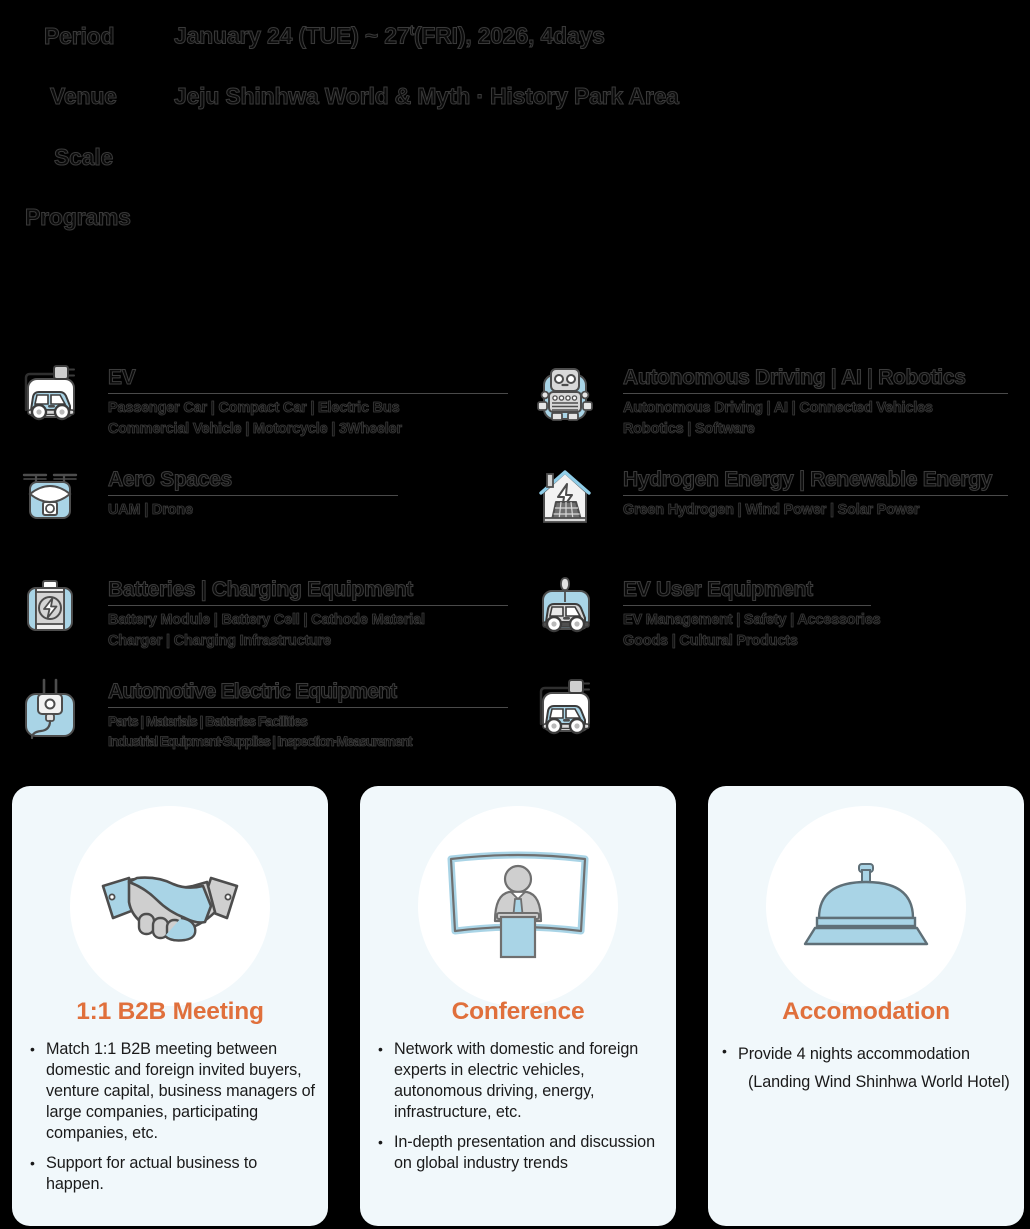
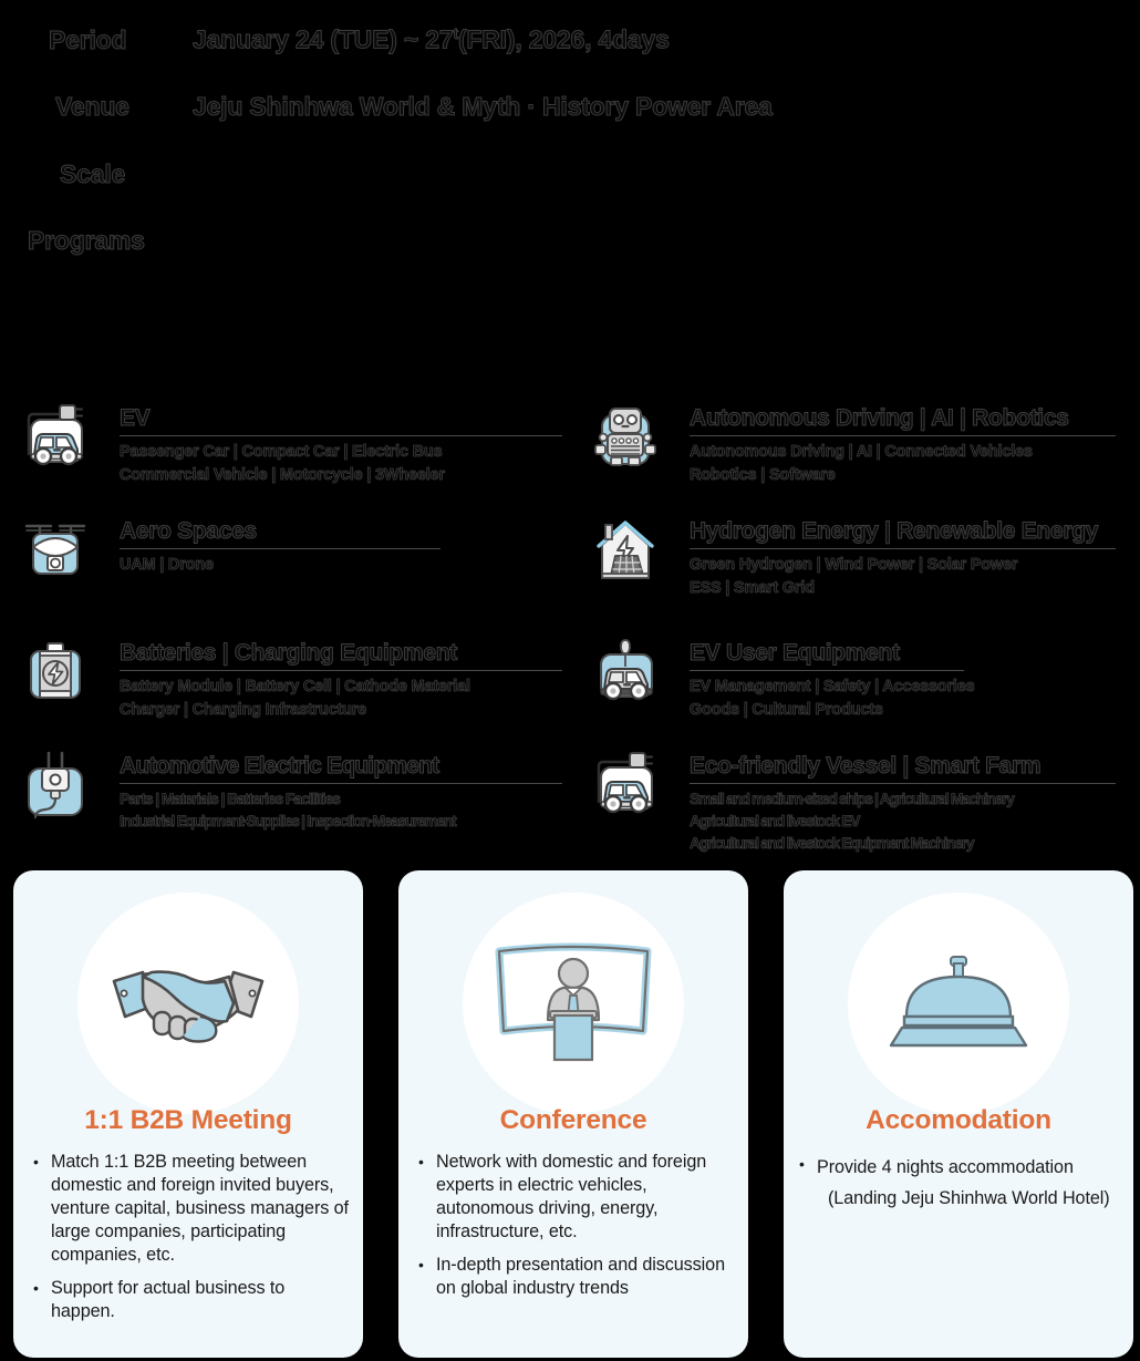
  Period
  January 24 (TUE) ~ 27t(FRI), 2026, 4days
  Venue
- Jeju Shinhwa World & Myth · History Park Area
+ Jeju Shinhwa World & Myth · History Power Area
  Scale
  Programs
  EV
  Passenger Car | Compact Car | Electric Bus
  Commercial Vehicle | Motorcycle | 3Wheeler
  Aero Spaces
  UAM | Drone
  Batteries | Charging Equipment
  Battery Module | Battery Cell | Cathode Material
  Charger | Charging Infrastructure
  Automotive Electric Equipment
  Parts | Materials | Batteries Facilities
  Industrial Equipment·Supplies | Inspection·Measurement
  Autonomous Driving | AI | Robotics
  Autonomous Driving | AI | Connected Vehicles
  Robotics | Software
  Hydrogen Energy | Renewable Energy
  Green Hydrogen | Wind Power | Solar Power
+ ESS | Smart Grid
  EV User Equipment
  EV Management | Safety | Accessories
  Goods | Cultural Products
+ Eco-friendly Vessel | Smart Farm
+ Small and medium-sized ships | Agricultural Machinery
+ Agricultural and livestock EV
+ Agricultural and livestock Equipment Machinery
  1:1 B2B Meeting
  •
  Match 1:1 B2B meeting between domestic and foreign invited buyers, venture capital, business managers of large companies, participating companies, etc.
  •
  Support for actual business to happen.
  Conference
  •
  Network with domestic and foreign experts in electric vehicles, autonomous driving, energy, infrastructure, etc.
  •
  In-depth presentation and discussion on global industry trends
  Accomodation
  •
  Provide 4 nights accommodation
- (Landing Wind Shinhwa World Hotel)
+ (Landing Jeju Shinhwa World Hotel)
